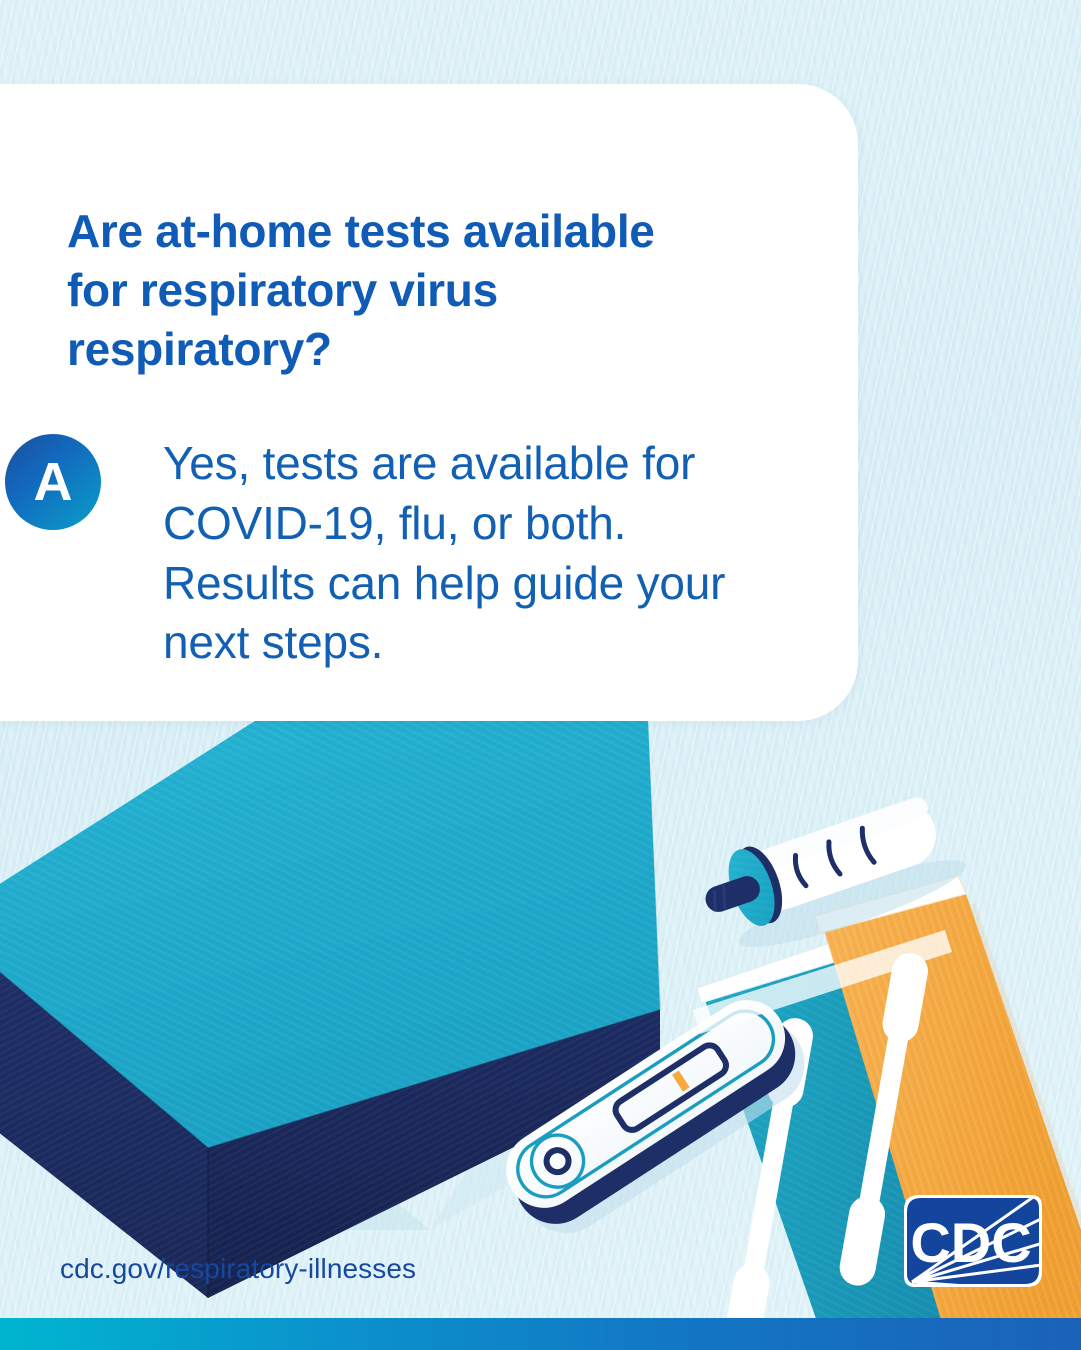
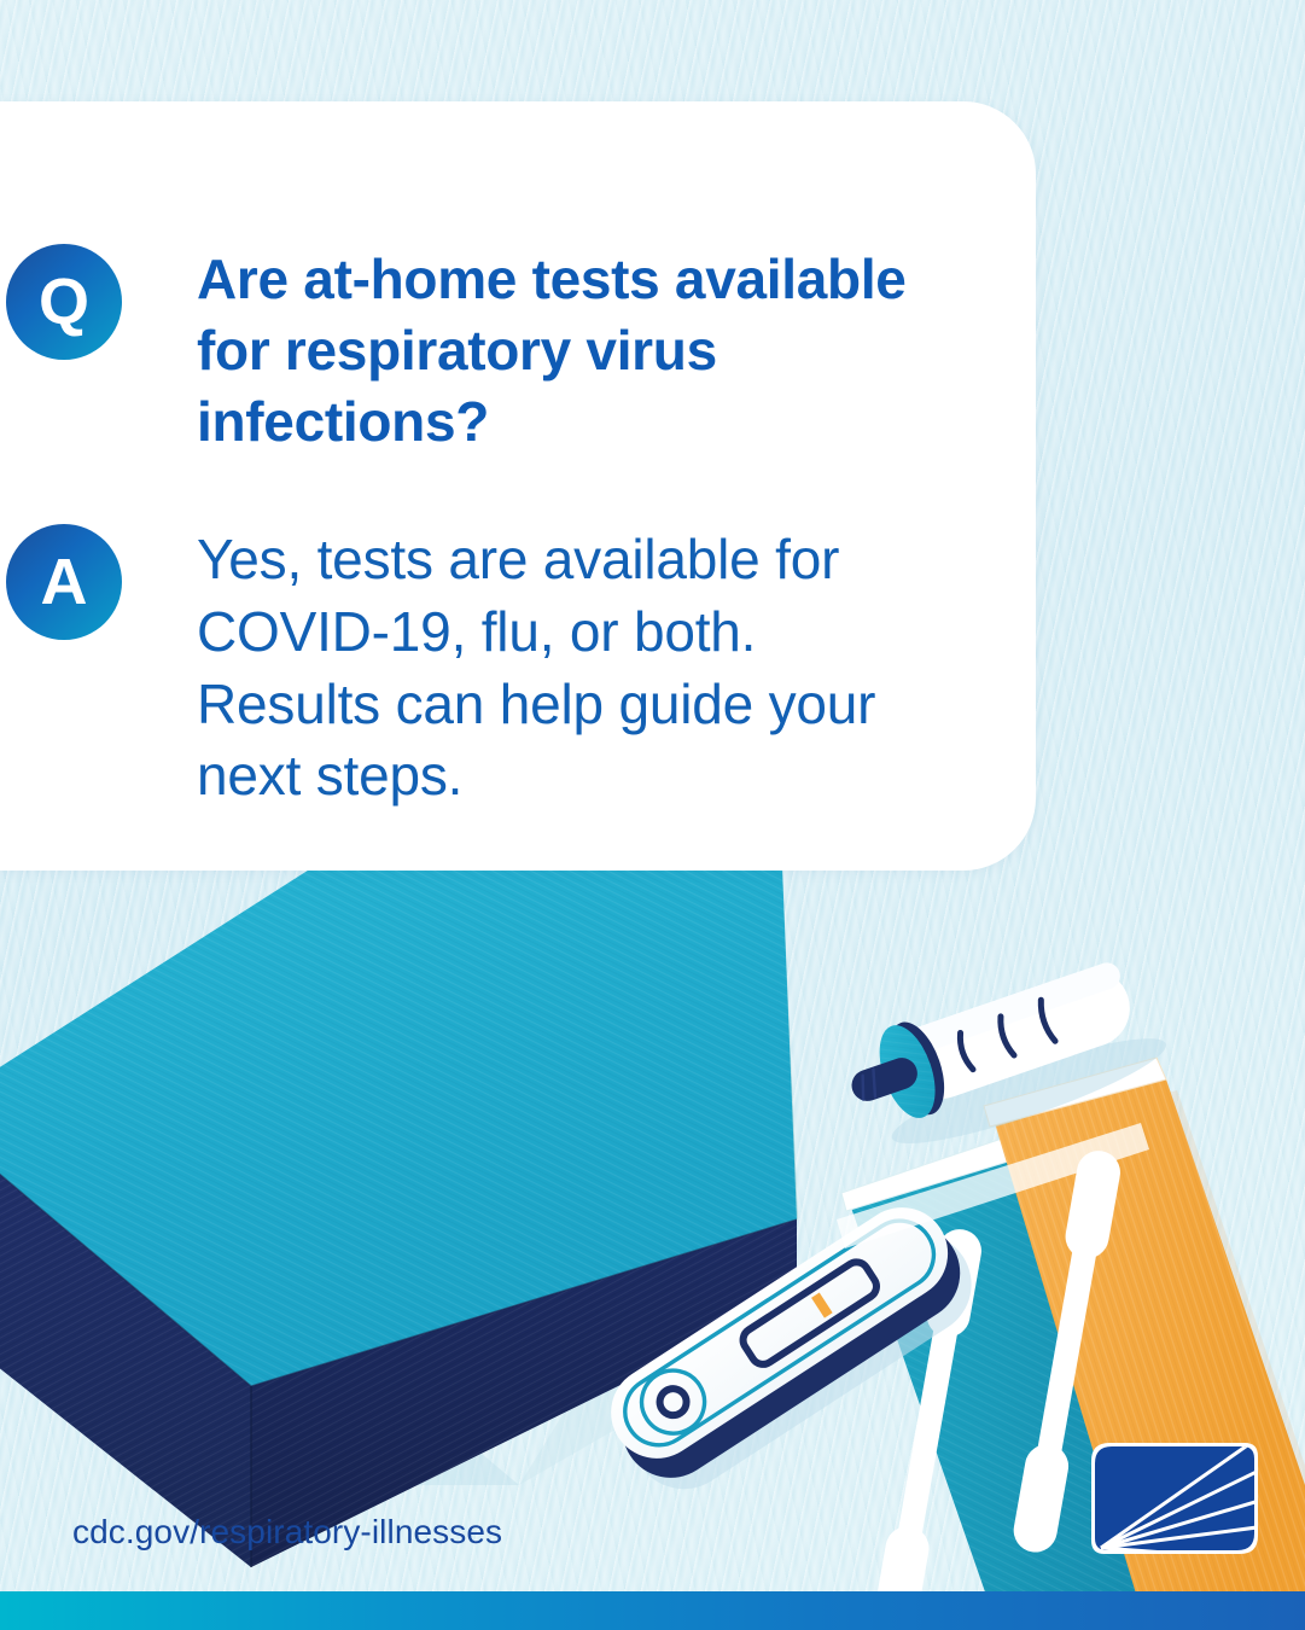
+ Q
- Are at-home tests available for respiratory virus respiratory?
+ Are at-home tests available for respiratory virus infections?
  A
  Yes, tests are available for COVID-19, flu, or both. Results can help guide your next steps.
  cdc.gov/respiratory-illnesses
- CDC
